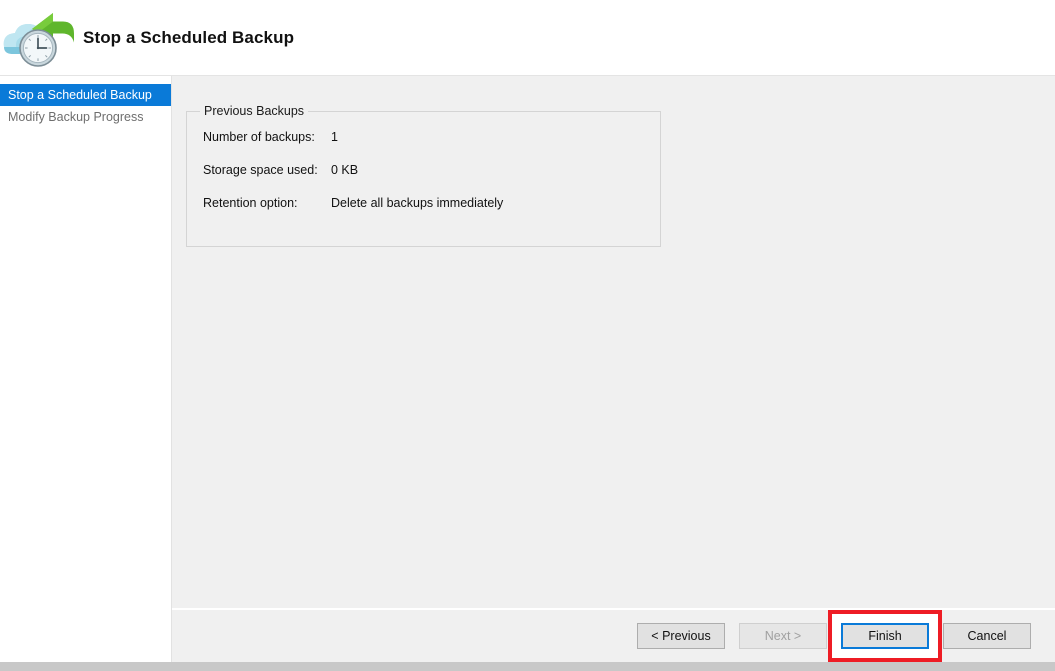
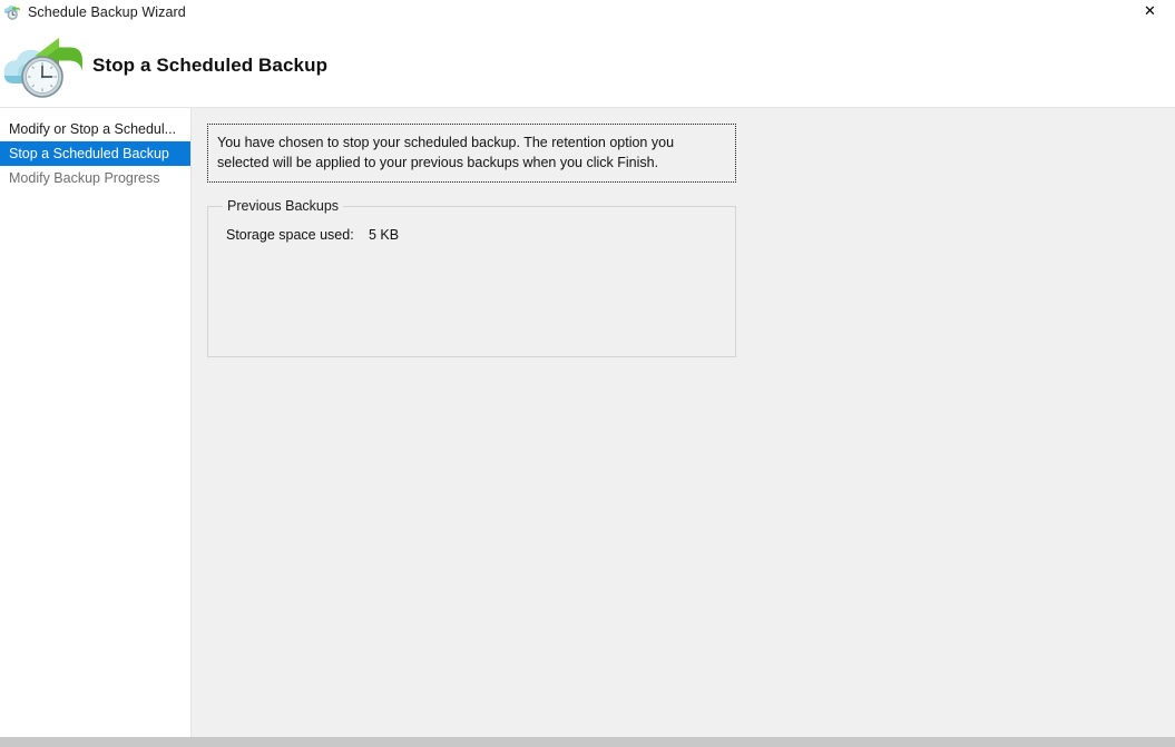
+ Schedule Backup Wizard
+ ✕
  Stop a Scheduled Backup
+ Modify or Stop a Schedul...
  Stop a Scheduled Backup
  Modify Backup Progress
+ You have chosen to stop your scheduled backup. The retention option you selected will be applied to your previous backups when you click Finish.
  Previous Backups
- Number of backups:
- 1
  Storage space used:
- 0 KB
+ 5 KB
- Retention option:
- Delete all backups immediately
- < Previous
- Next >
- Finish
- Cancel
